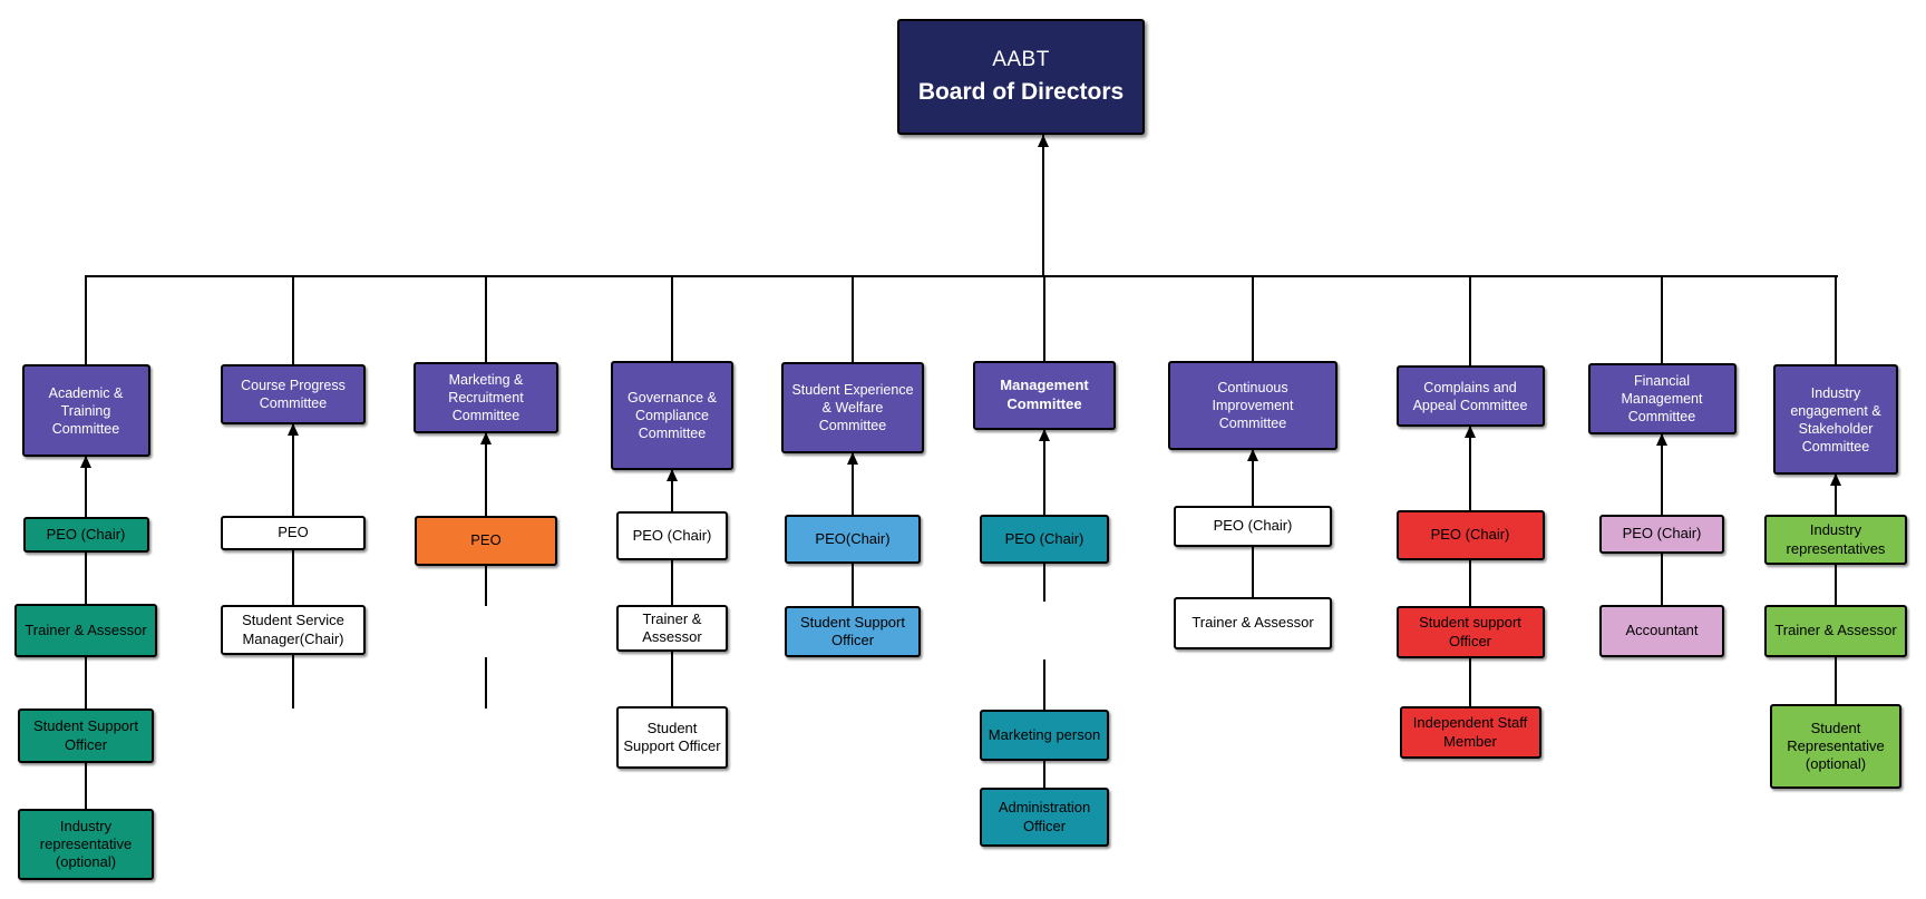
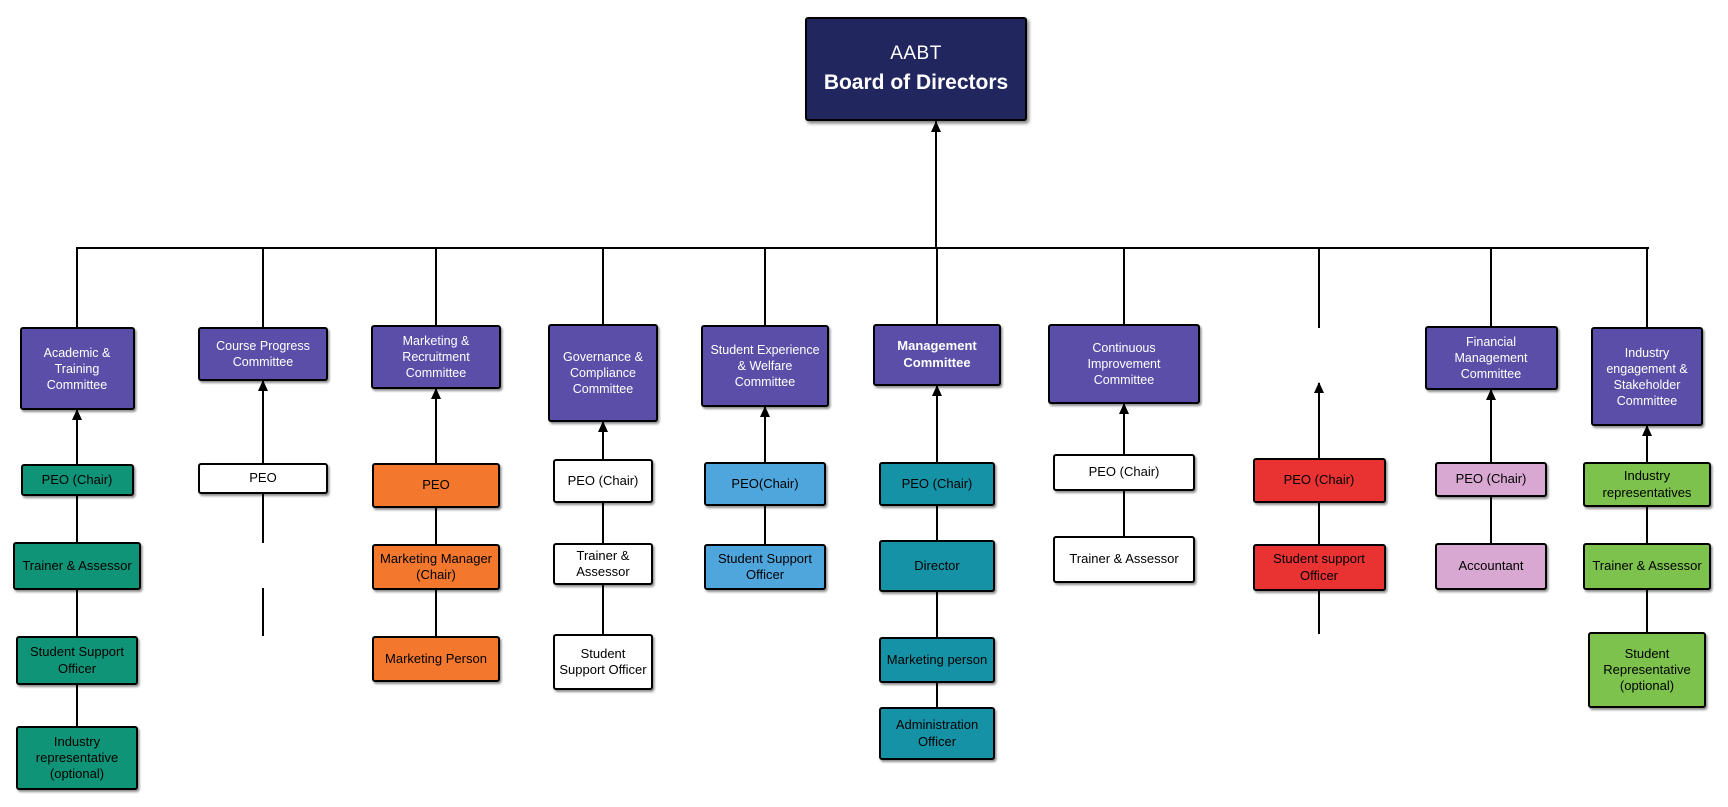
  AABT
  Board of Directors
  Academic &
  Training
  Committee
  PEO (Chair)
  Trainer & Assessor
  Student Support
  Officer
  Industry
  representative
  (optional)
  Course Progress
  Committee
  PEO
- Student Service
- Manager(Chair)
  Marketing &
  Recruitment
  Committee
  PEO
+ Marketing Manager
+ (Chair)
+ Marketing Person
  Governance &
  Compliance
  Committee
  PEO (Chair)
  Trainer &
  Assessor
  Student
  Support Officer
  Student Experience
  & Welfare
  Committee
  PEO(Chair)
  Student Support
  Officer
  Management
  Committee
  PEO (Chair)
+ Director
  Marketing person
  Administration
  Officer
  Continuous
  Improvement
  Committee
  PEO (Chair)
  Trainer & Assessor
- Complains and
- Appeal Committee
  PEO (Chair)
  Student support
  Officer
- Independent Staff
- Member
  Financial
  Management
  Committee
  PEO (Chair)
  Accountant
  Industry
  engagement &
  Stakeholder
  Committee
  Industry
  representatives
  Trainer & Assessor
  Student
  Representative
  (optional)
